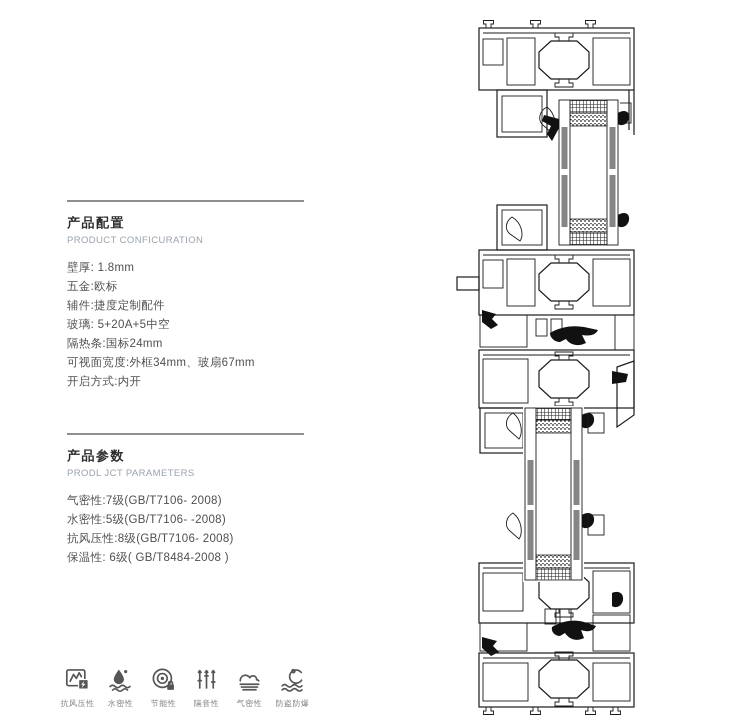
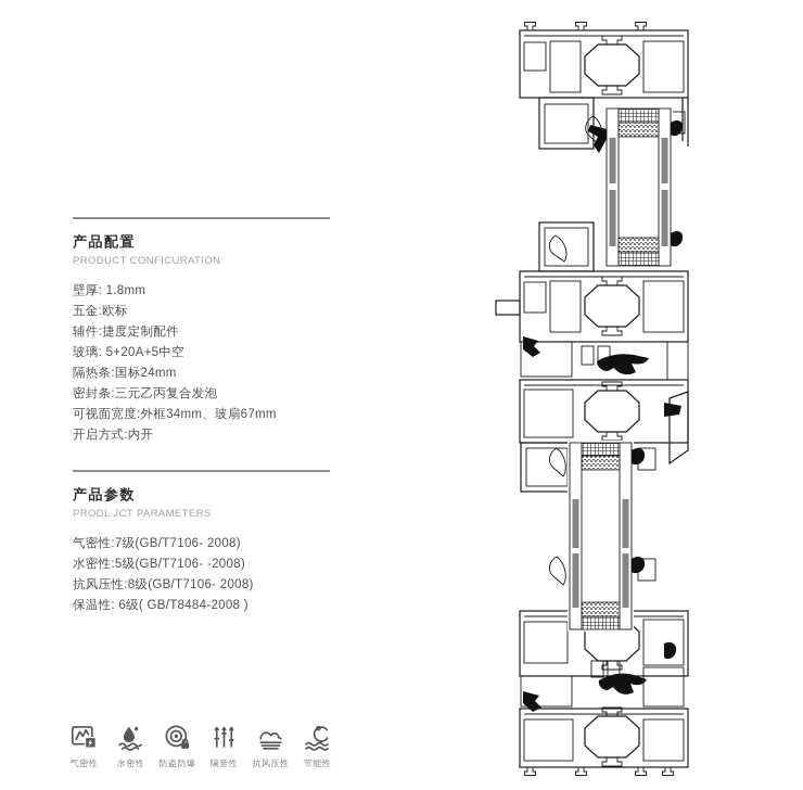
  产品配置
  PRODUCT CONFICURATION
  壁厚: 1.8mm
  五金:欧标
  辅件:捷度定制配件
  玻璃: 5+20A+5中空
  隔热条:国标24mm
+ 密封条:三元乙丙复合发泡
  可视面宽度:外框34mm、玻扇67mm
  开启方式:内开
  产品参数
  PRODL JCT PARAMETERS
  气密性:7级(GB/T7106- 2008)
  水密性:5级(GB/T7106- -2008)
  抗风压性:8级(GB/T7106- 2008)
  保温性: 6级( GB/T8484-2008 )
- 抗风压性
+ 气密性
  水密性
- 节能性
+ 防盗防爆
  隔音性
- 气密性
+ 抗风压性
- 防盗防爆
+ 节能性
